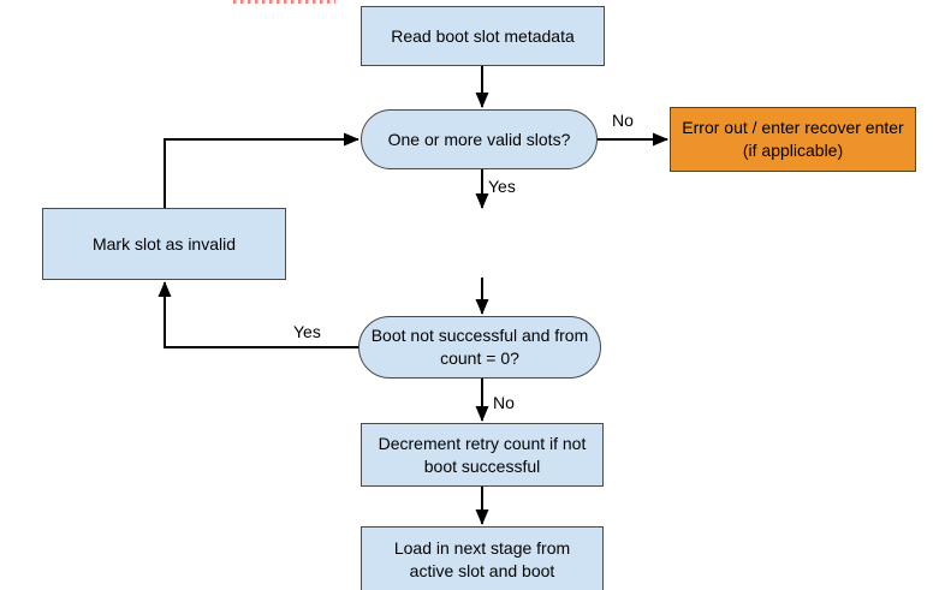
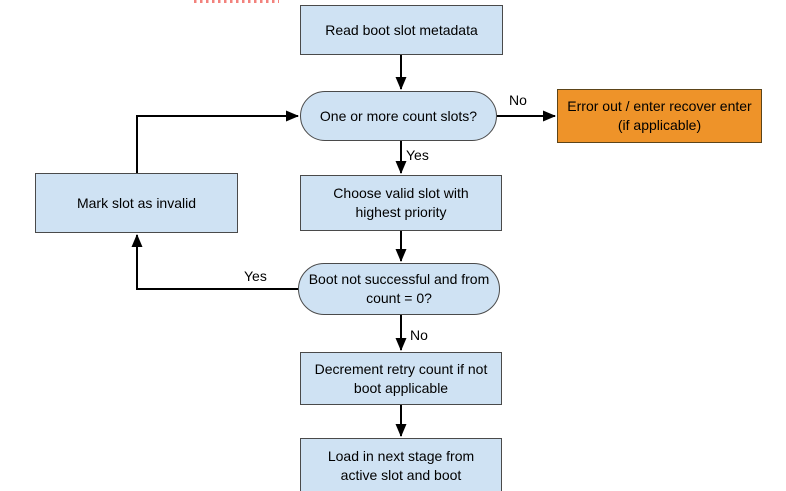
  Read boot slot metadata
- One or more valid slots?
+ One or more count slots?
  Error out / enter recover enter (if applicable)
+ Choose valid slot with highest priority
  Mark slot as invalid
  Boot not successful and from count = 0?
- Decrement retry count if not boot successful
+ Decrement retry count if not boot applicable
  Load in next stage from active slot and boot
  No
  Yes
  Yes
  No
